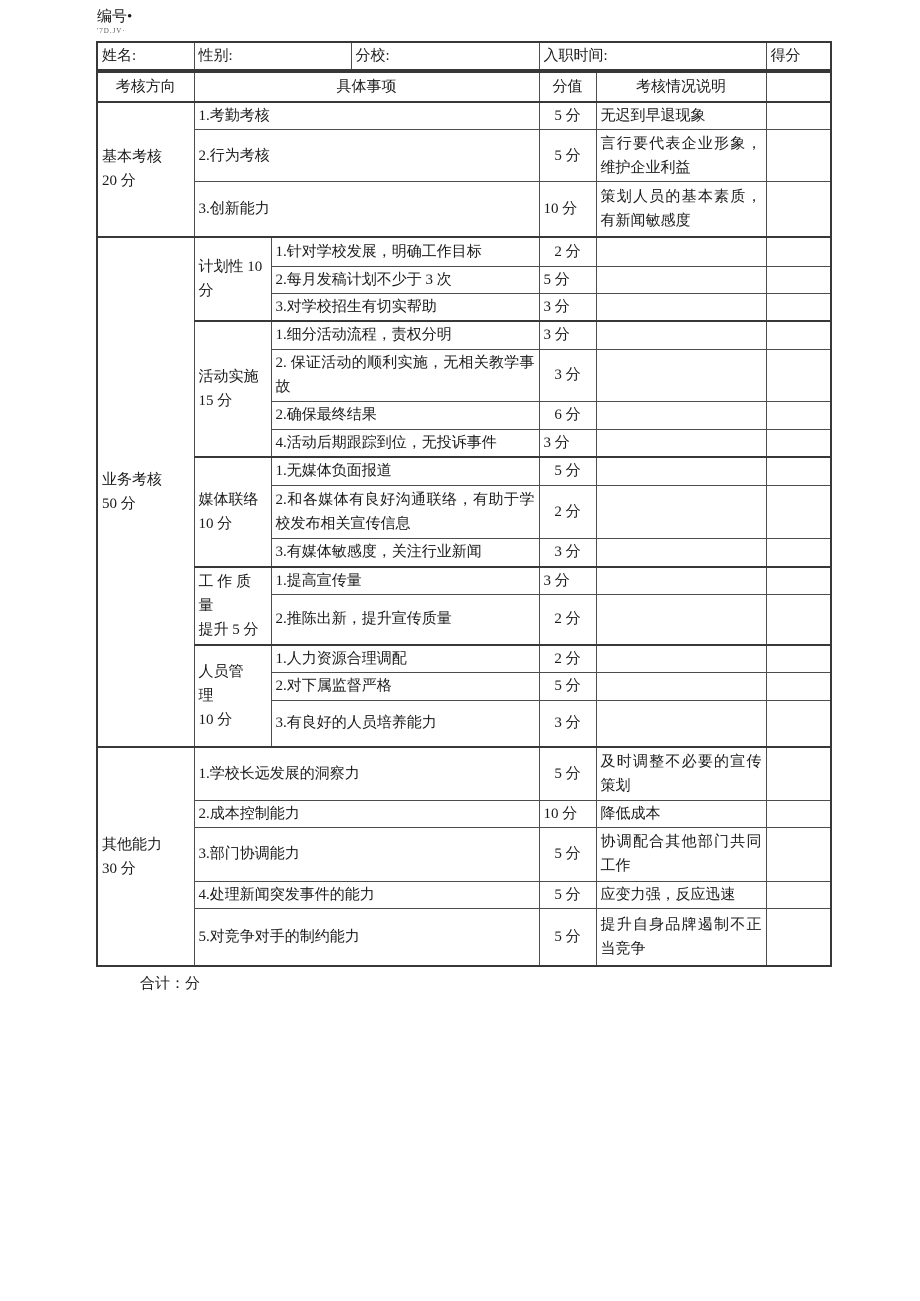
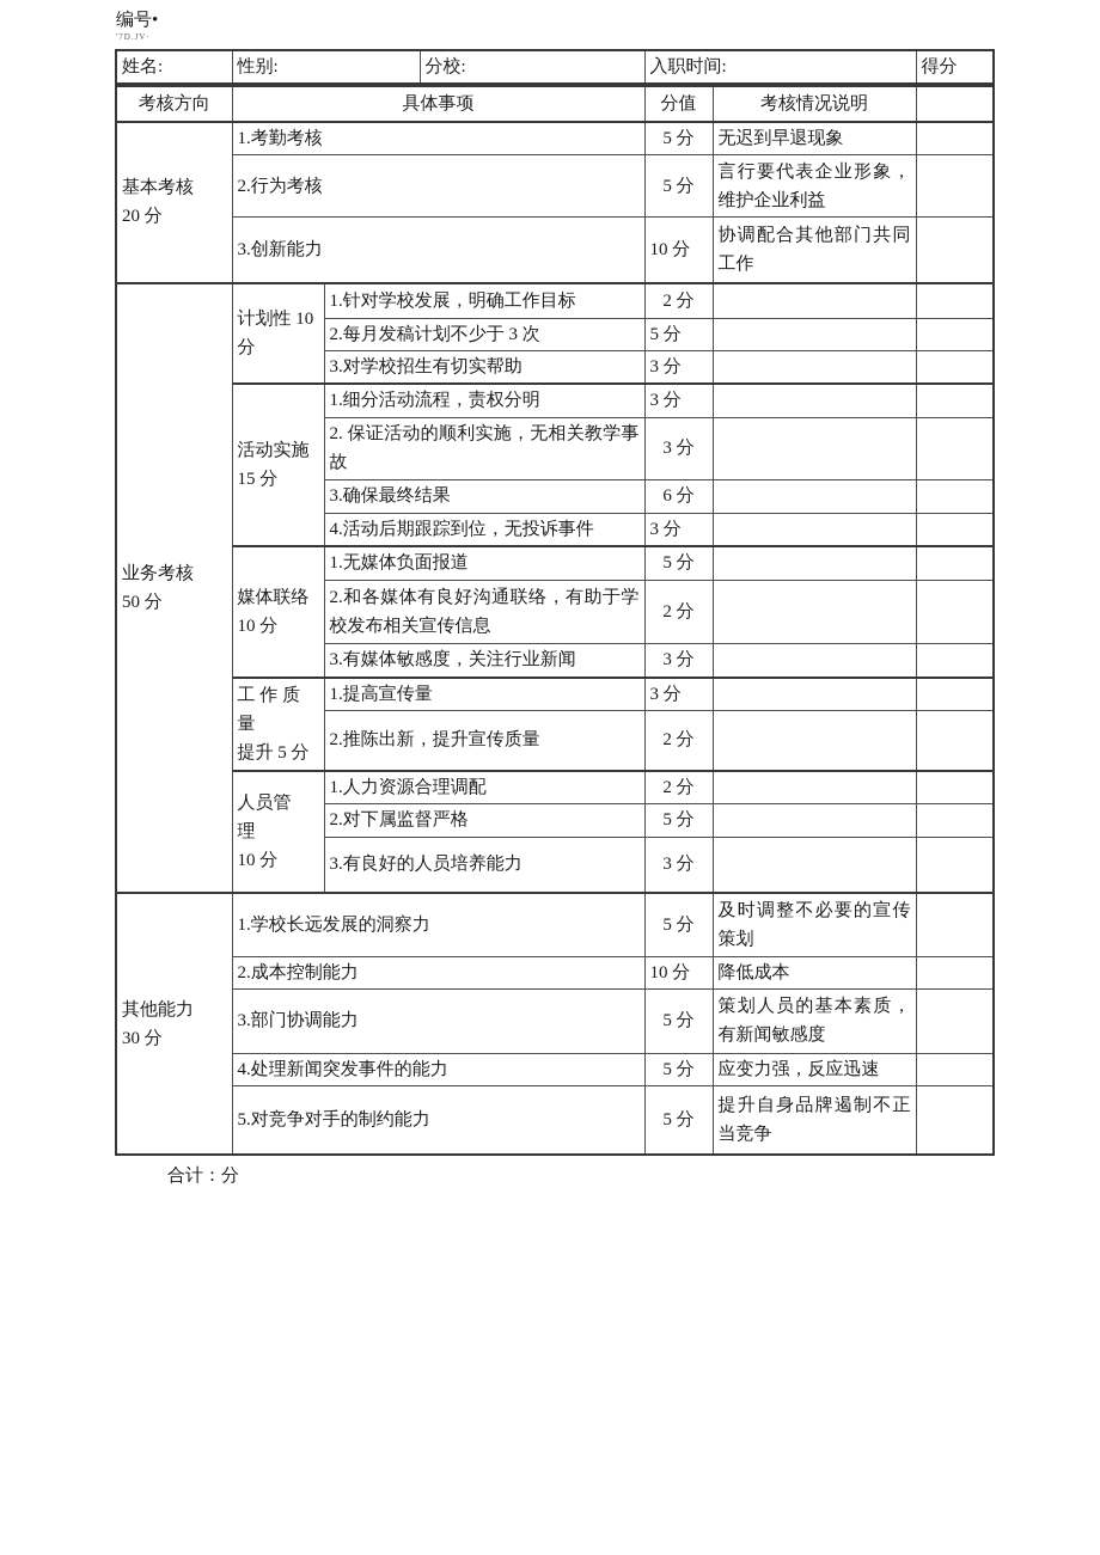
  编号•
  '7D.JV·
  姓名:	性别:	分校:	入职时间:	得分
  考核方向	具体事项	分值	考核情况说明
  基本考核 20 分	1.考勤考核	5 分	无迟到早退现象
  2.行为考核	5 分	言行要代表企业形象，维护企业利益
- 3.创新能力	10 分	策划人员的基本素质，有新闻敏感度
+ 3.创新能力	10 分	协调配合其他部门共同工作
  业务考核 50 分	计划性 10 分	1.针对学校发展，明确工作目标	2 分
  2.每月发稿计划不少于 3 次	5 分
  3.对学校招生有切实帮助	3 分
  活动实施 15 分	1.细分活动流程，责权分明	3 分
  2. 保证活动的顺利实施，无相关教学事故	3 分
- 2.确保最终结果	6 分
+ 3.确保最终结果	6 分
  4.活动后期跟踪到位，无投诉事件	3 分
  媒体联络 10 分	1.无媒体负面报道	5 分
  2.和各媒体有良好沟通联络，有助于学校发布相关宣传信息	2 分
  3.有媒体敏感度，关注行业新闻	3 分
  工 作 质 量 提升 5 分	1.提高宣传量	3 分
  2.推陈出新，提升宣传质量	2 分
  人员管 理 10 分	1.人力资源合理调配	2 分
  2.对下属监督严格	5 分
  3.有良好的人员培养能力	3 分
  其他能力 30 分	1.学校长远发展的洞察力	5 分	及时调整不必要的宣传策划
  2.成本控制能力	10 分	降低成本
- 3.部门协调能力	5 分	协调配合其他部门共同工作
+ 3.部门协调能力	5 分	策划人员的基本素质，有新闻敏感度
  4.处理新闻突发事件的能力	5 分	应变力强，反应迅速
  5.对竞争对手的制约能力	5 分	提升自身品牌遏制不正当竞争
  合计：分
